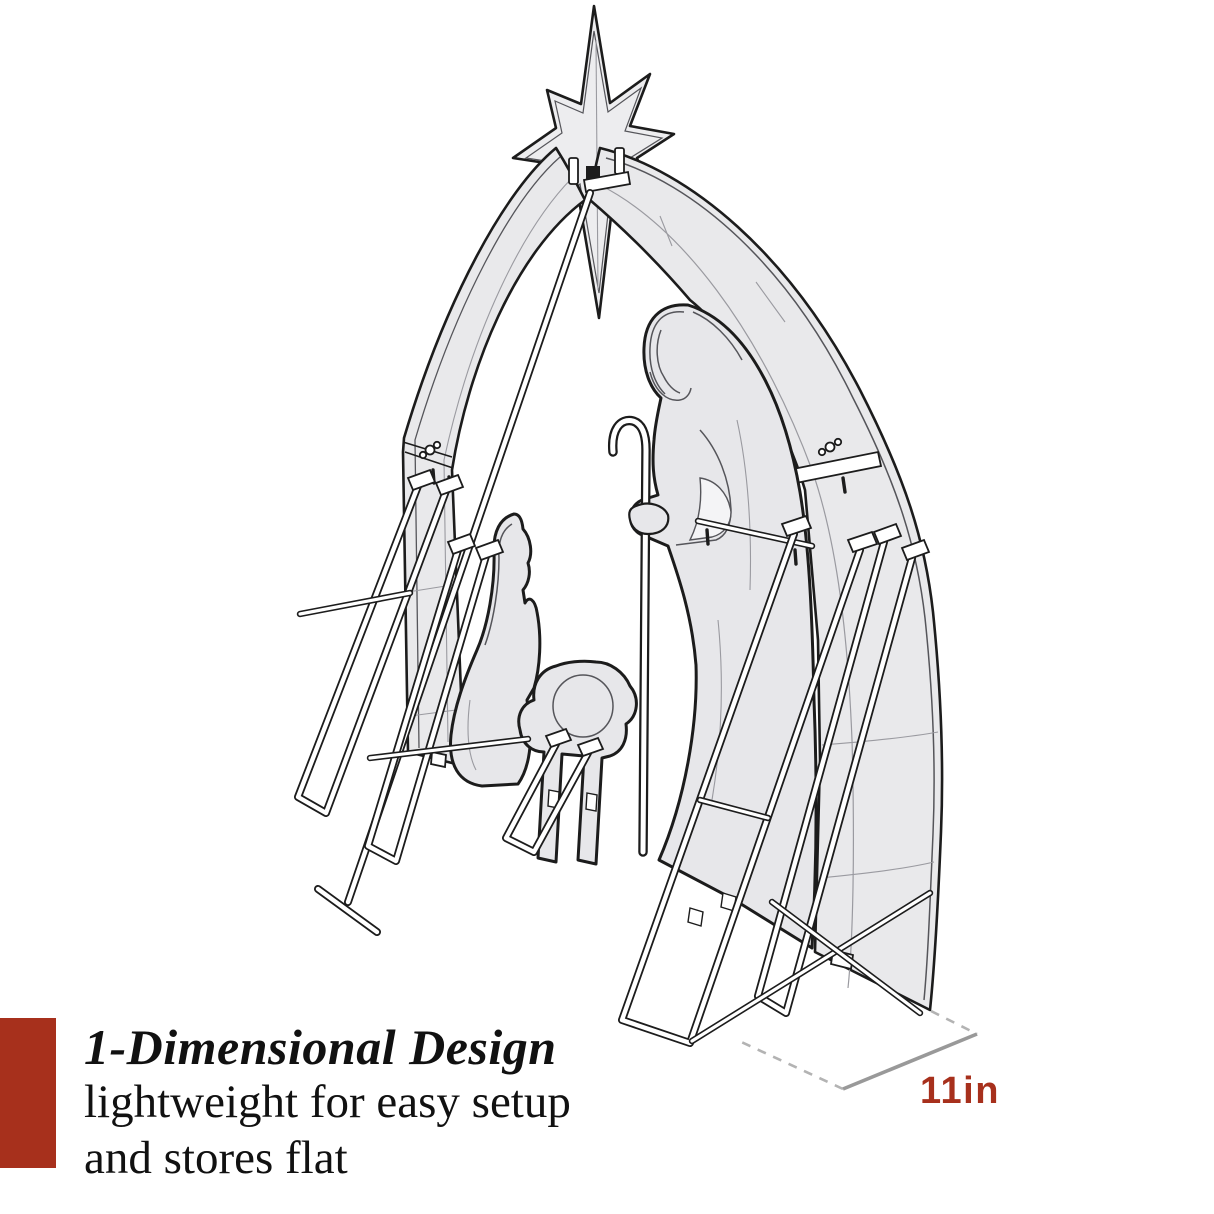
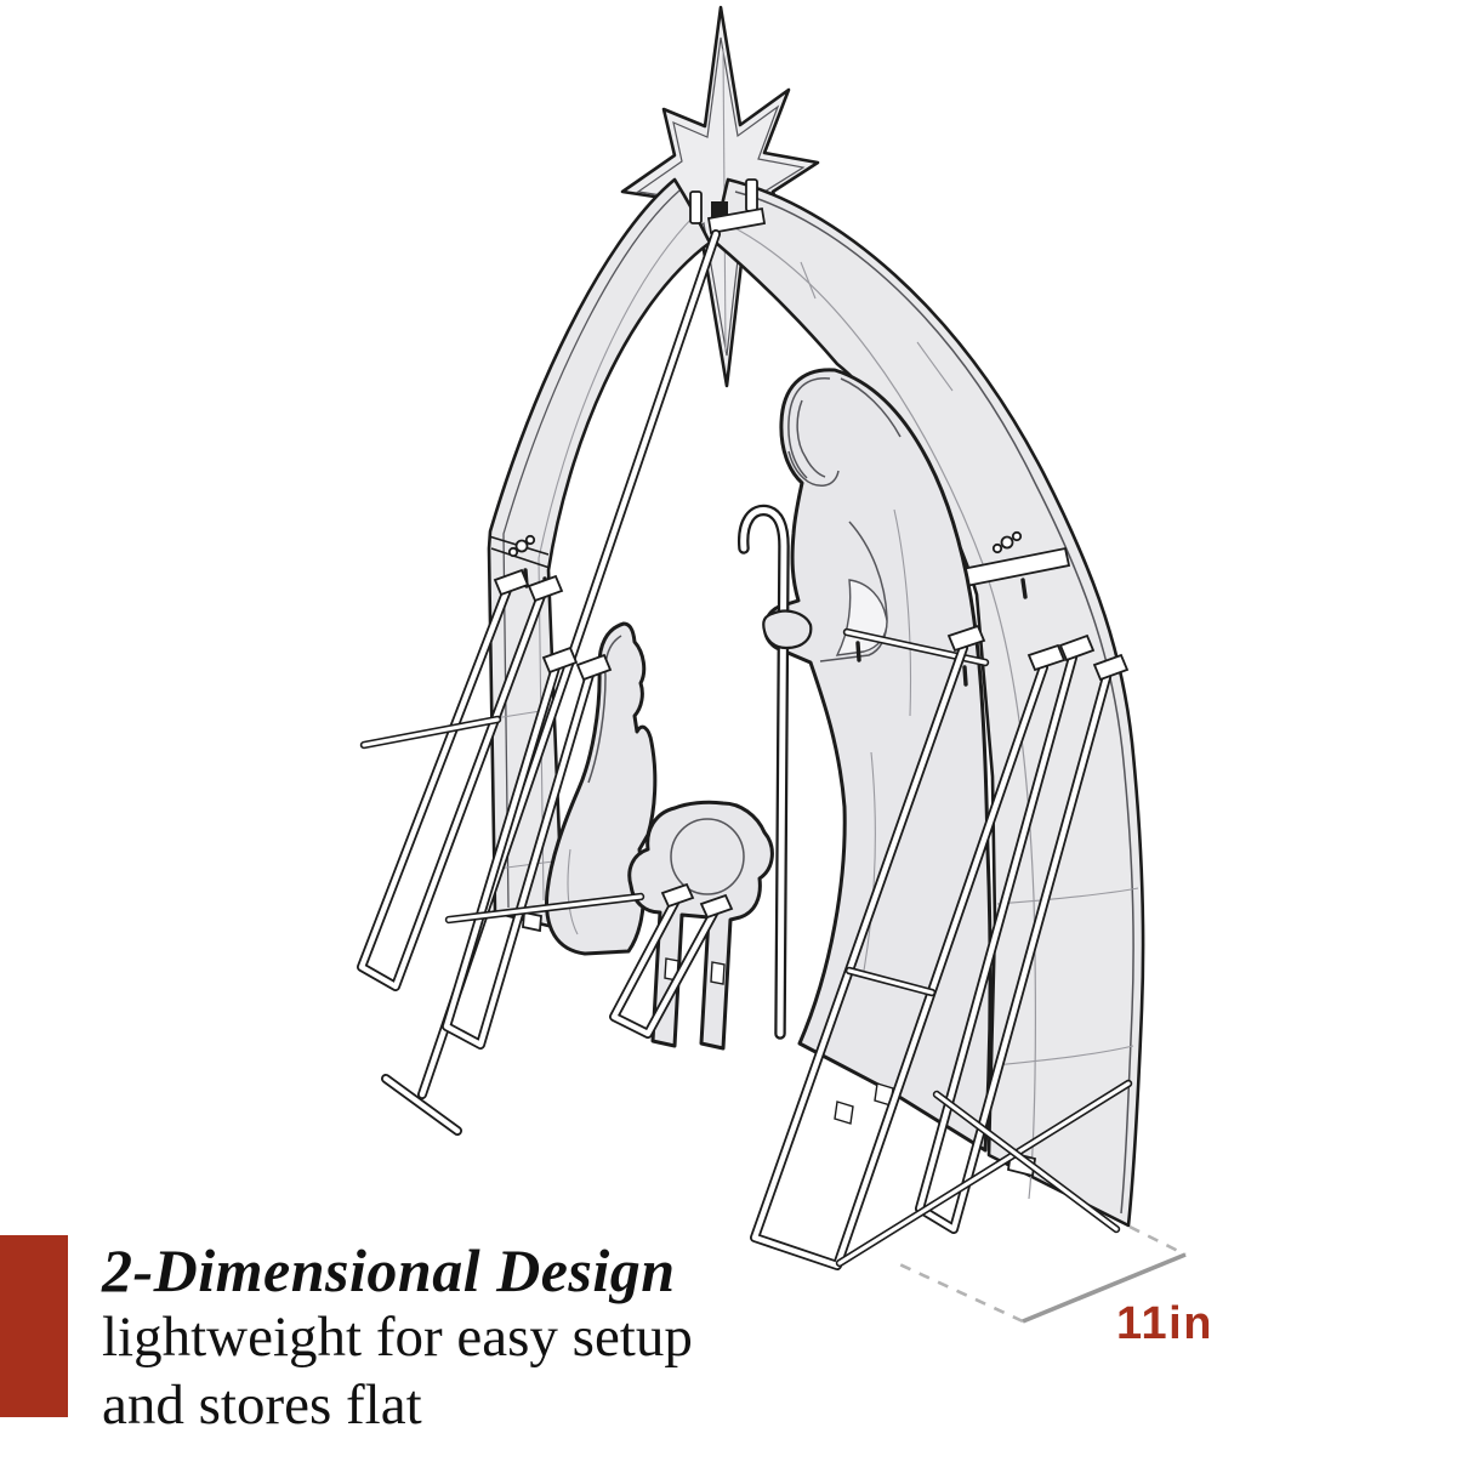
- 1-Dimensional Design
+ 2-Dimensional Design
  lightweight for easy setup
  and stores flat
  11in
